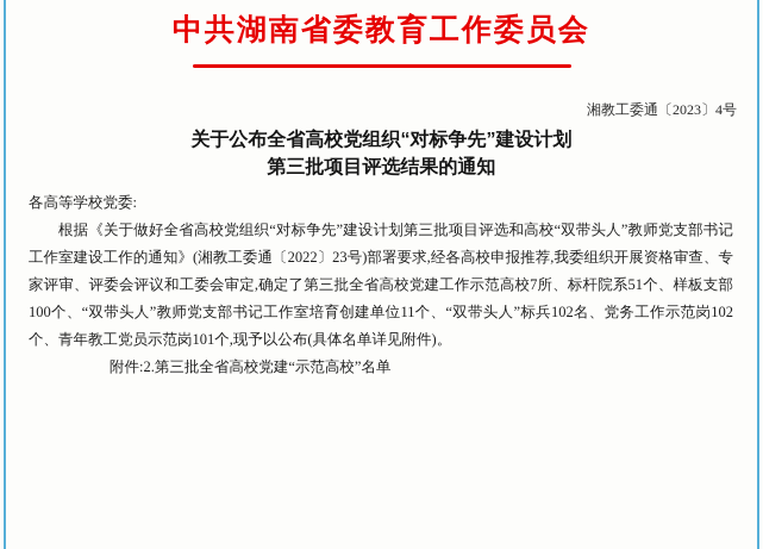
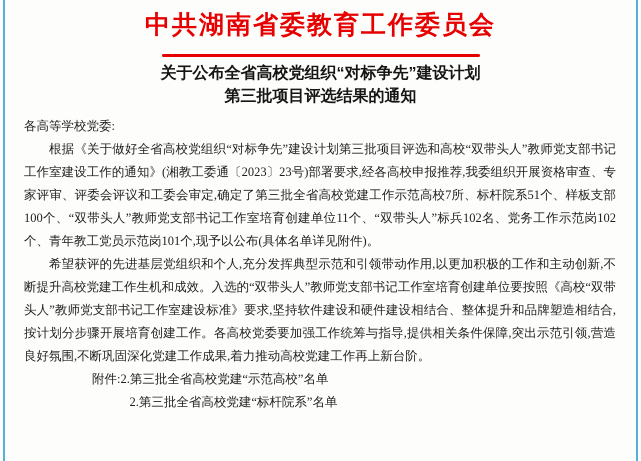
  中共湖南省委教育工作委员会
- 湘教工委通〔2023〕4号
  关于公布全省高校党组织“对标争先”建设计划
  第三批项目评选结果的通知
  各高等学校党委:
- 根据《关于做好全省高校党组织“对标争先”建设计划第三批项目评选和高校“双带头人”教师党支部书记工作室建设工作的通知》(湘教工委通〔2022〕23号)部署要求,经各高校申报推荐,我委组织开展资格审查、专家评审、评委会评议和工委会审定,确定了第三批全省高校党建工作示范高校7所、标杆院系51个、样板支部100个、“双带头人”教师党支部书记工作室培育创建单位11个、“双带头人”标兵102名、党务工作示范岗102个、青年教工党员示范岗101个,现予以公布(具体名单详见附件)。
+ 根据《关于做好全省高校党组织“对标争先”建设计划第三批项目评选和高校“双带头人”教师党支部书记工作室建设工作的通知》(湘教工委通〔2023〕23号)部署要求,经各高校申报推荐,我委组织开展资格审查、专家评审、评委会评议和工委会审定,确定了第三批全省高校党建工作示范高校7所、标杆院系51个、样板支部100个、“双带头人”教师党支部书记工作室培育创建单位11个、“双带头人”标兵102名、党务工作示范岗102个、青年教工党员示范岗101个,现予以公布(具体名单详见附件)。
+ 希望获评的先进基层党组织和个人,充分发挥典型示范和引领带动作用,以更加积极的工作和主动创新,不断提升高校党建工作生机和成效。入选的“双带头人”教师党支部书记工作室培育创建单位要按照《高校“双带头人”教师党支部书记工作室建设标准》要求,坚持软件建设和硬件建设相结合、整体提升和品牌塑造相结合,按计划分步骤开展培育创建工作。各高校党委要加强工作统筹与指导,提供相关条件保障,突出示范引领,营造良好氛围,不断巩固深化党建工作成果,着力推动高校党建工作再上新台阶。
  附件:
  2.第三批全省高校党建“示范高校”名单
+ 2.第三批全省高校党建“标杆院系”名单
